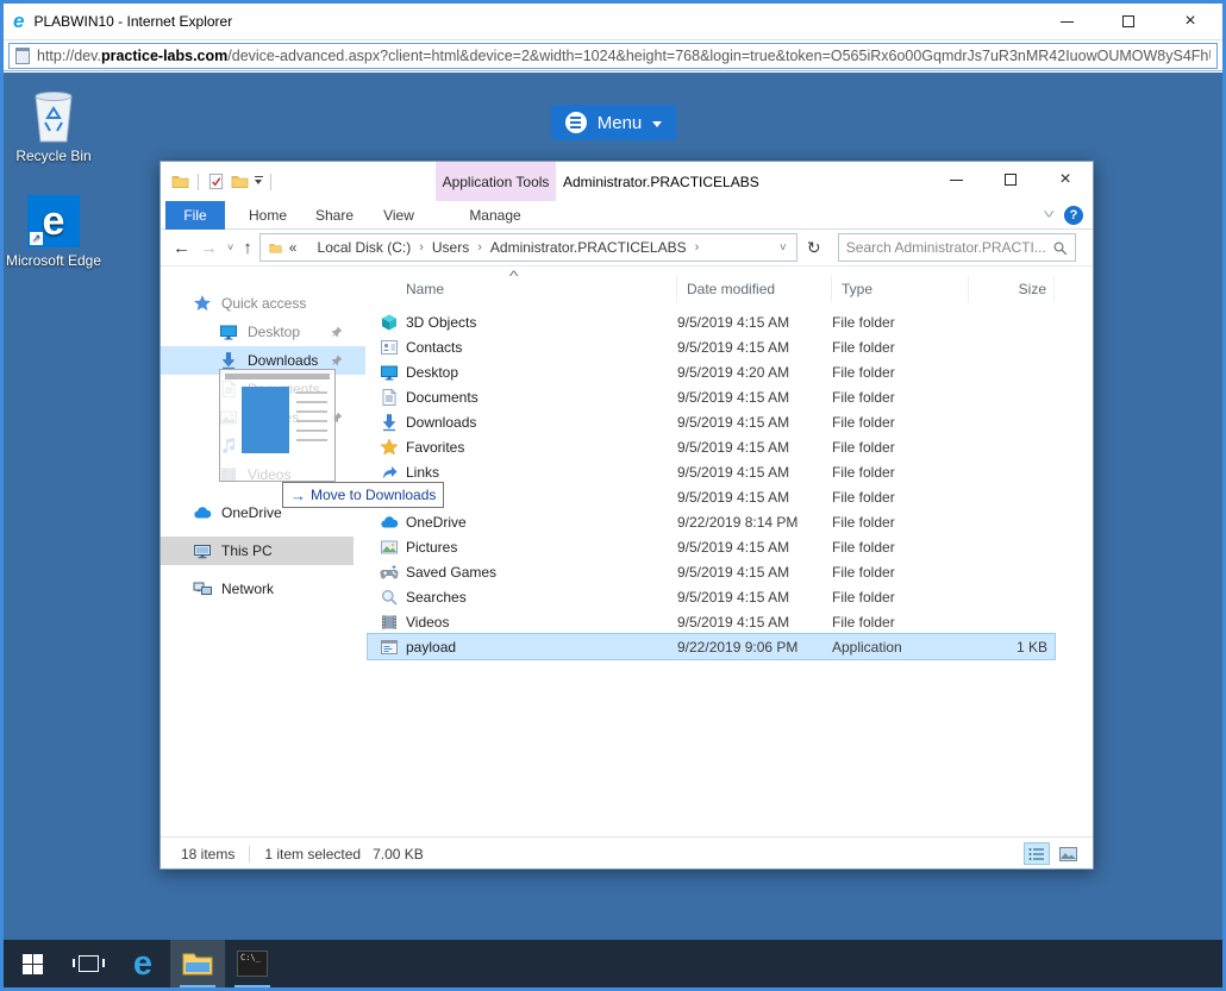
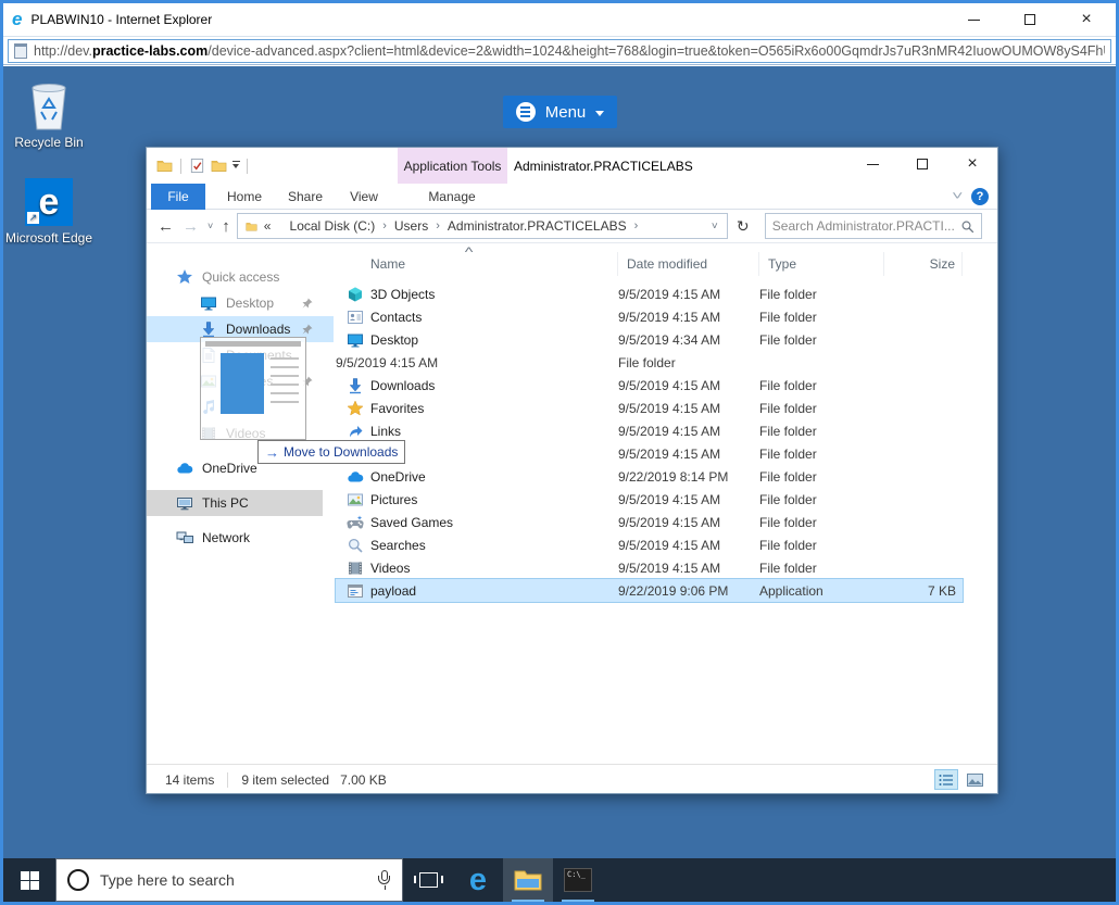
  e
  PLABWIN10 - Internet Explorer
  ×
  http://dev.practice-labs.com/device-advanced.aspx?client=html&device=2&width=1024&height=768&login=true&token=O565iRx6o00GqmdrJs7uR3nMR42IuowOUMOW8yS4Fh
  Recycle Bin
  e
  ↗
  Microsoft Edge
  Menu
  Application Tools
  Administrator.PRACTICELABS
  ×
  File
  Home
  Share
  View
  Manage
  ˅
  ?
  ←
  →
  ˅
  ↑
  «
  Local Disk (C:)
  ›
  Users
  ›
  Administrator.PRACTICELABS
  ›
  ˅
  ↻
  Search Administrator.PRACTI...
  Quick access
  Desktop
  Downloads
  Videos
  OneDrive
  This PC
  Network
  ˄
  Name
  Date modified
  Type
  Size
  3D Objects
  9/5/2019 4:15 AM
  File folder
  Contacts
  9/5/2019 4:15 AM
  File folder
  Desktop
- 9/5/2019 4:20 AM
+ 9/5/2019 4:34 AM
  File folder
- Documents
  9/5/2019 4:15 AM
  File folder
  Downloads
  9/5/2019 4:15 AM
  File folder
  Favorites
  9/5/2019 4:15 AM
  File folder
  Links
  9/5/2019 4:15 AM
  File folder
  9/5/2019 4:15 AM
  File folder
  OneDrive
  9/22/2019 8:14 PM
  File folder
  Pictures
  9/5/2019 4:15 AM
  File folder
  Saved Games
  9/5/2019 4:15 AM
  File folder
  Searches
  9/5/2019 4:15 AM
  File folder
  Videos
  9/5/2019 4:15 AM
  File folder
  payload
  9/22/2019 9:06 PM
  Application
- 1 KB
+ 7 KB
  →
  Move to Downloads
- 18 items
+ 14 items
- 1 item selected
+ 9 item selected
  7.00 KB
+ Type here to search
  e
